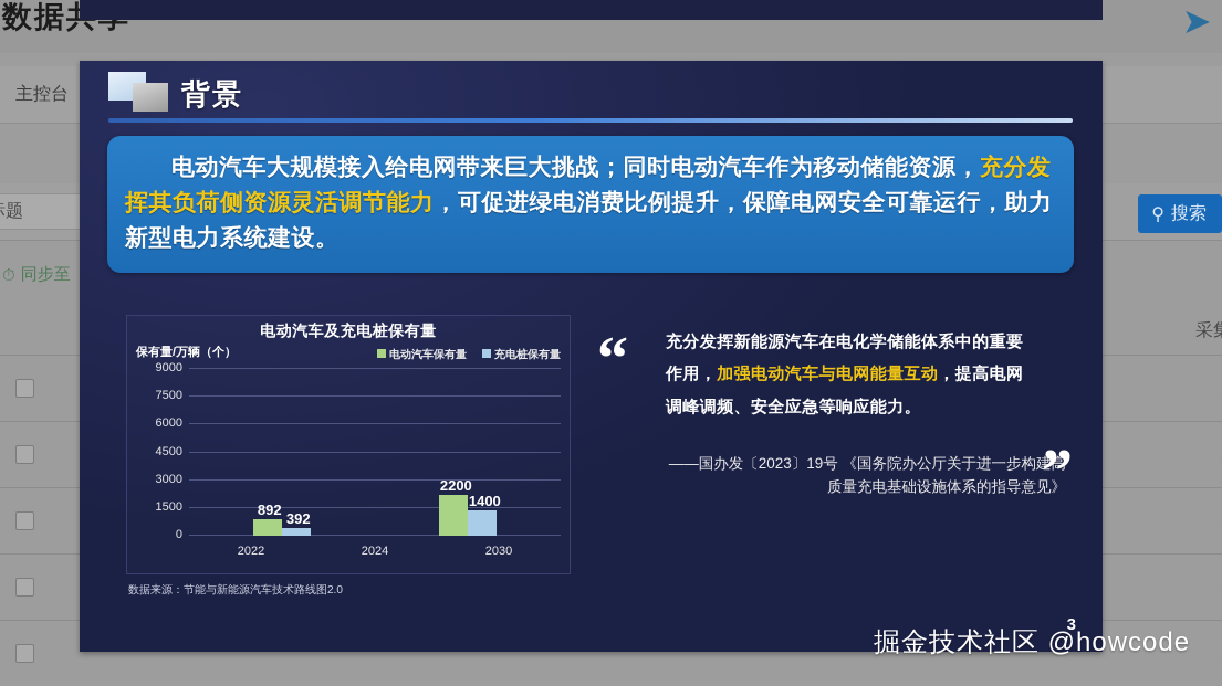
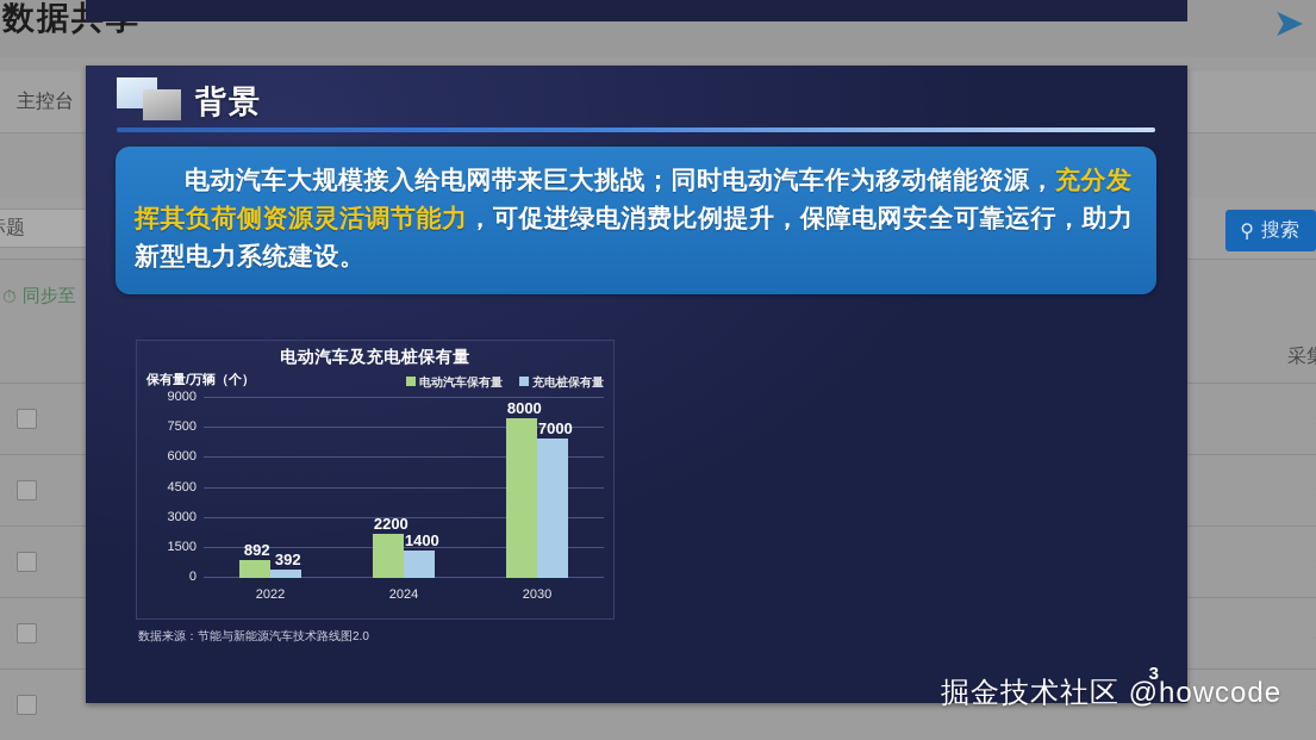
  ➤
  主控台
  ⚲
  搜索
  ⏱
  同步至
  背景
  电动汽车大规模接入给电网带来巨大挑战；同时电动汽车作为移动储能资源，充分发挥其负荷侧资源灵活调节能力，可促进绿电消费比例提升，保障电网安全可靠运行，助力新型电力系统建设。
  电动汽车及充电桩保有量
  保有量/万辆（个）
  电动汽车保有量
  充电桩保有量
  0
  1500
  3000
  4500
  6000
  7500
  9000
  892
  392
  2200
  1400
+ 8000
+ 7000
  2022
  2024
  2030
  数据来源：节能与新能源汽车技术路线图2.0
- “
- ”
- 充分发挥新能源汽车在电化学储能体系中的重要作用，加强电动汽车与电网能量互动，提高电网调峰调频、安全应急等响应能力。
- ——国办发〔2023〕19号 《国务院办公厅关于进一步构建高质量充电基础设施体系的指导意见》
  3
  掘金技术社区 @howcode
